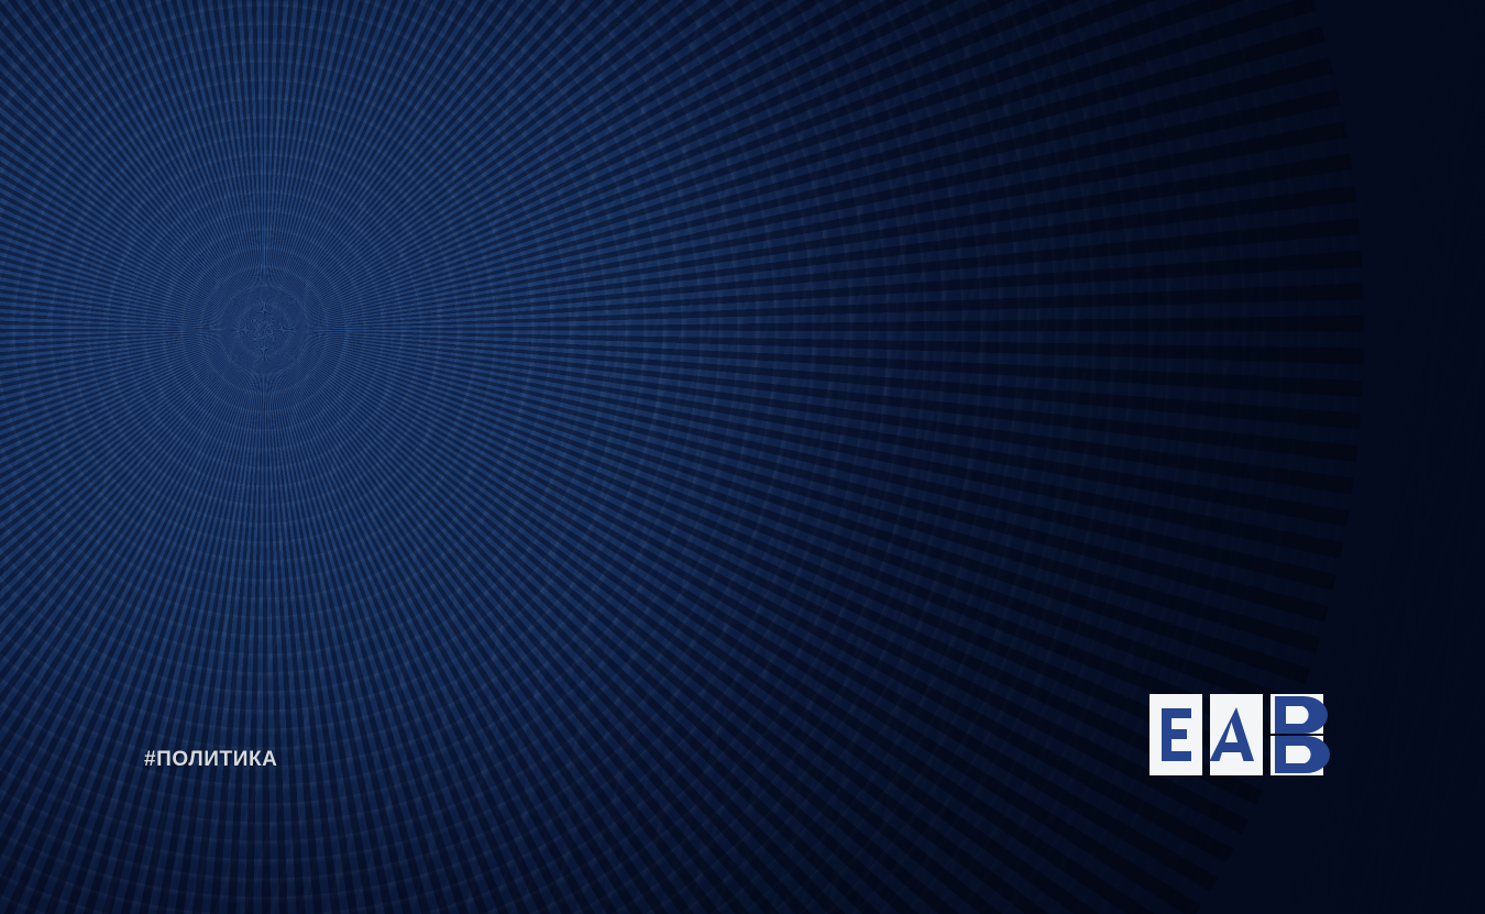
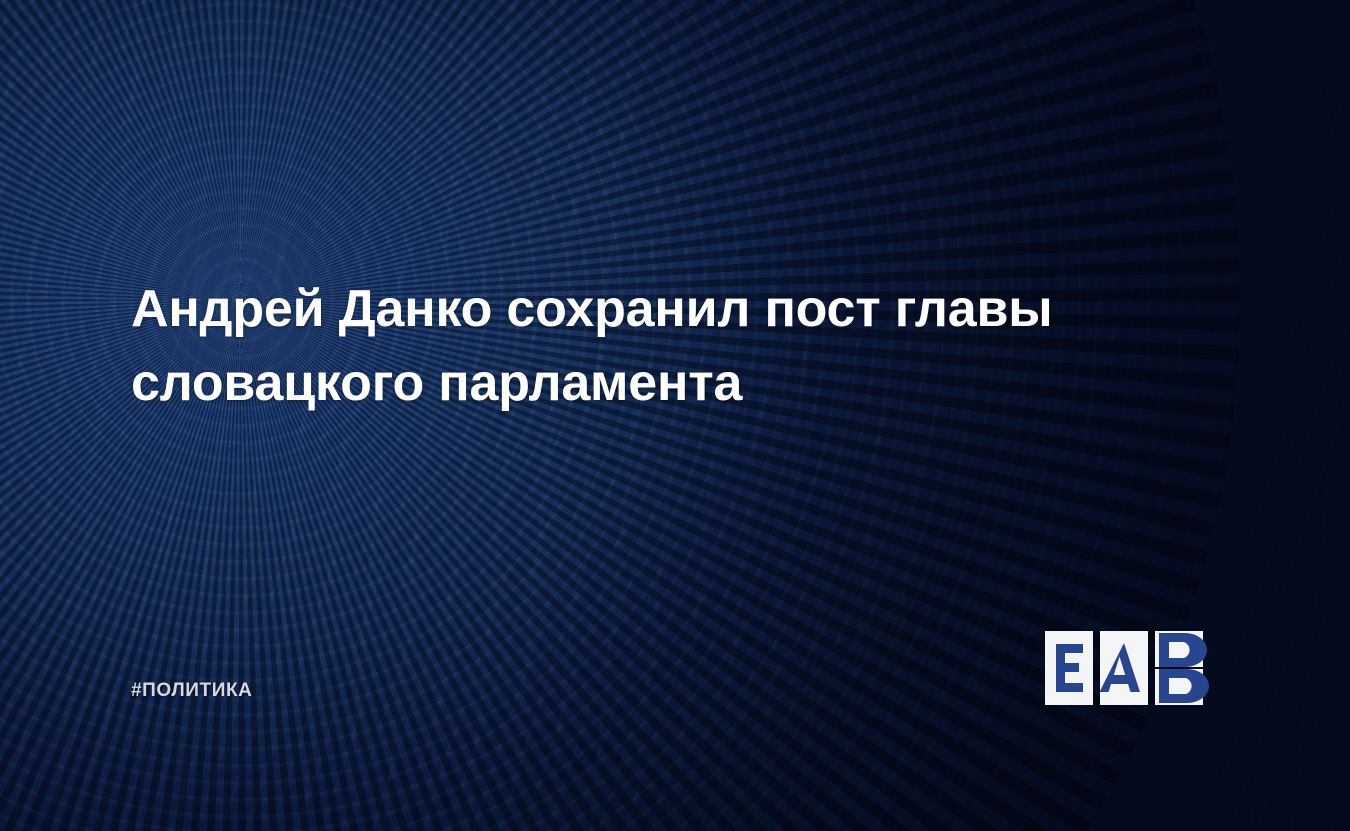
+ Андрей Данко сохранил пост главы словацкого парламента
  #ПОЛИТИКА
